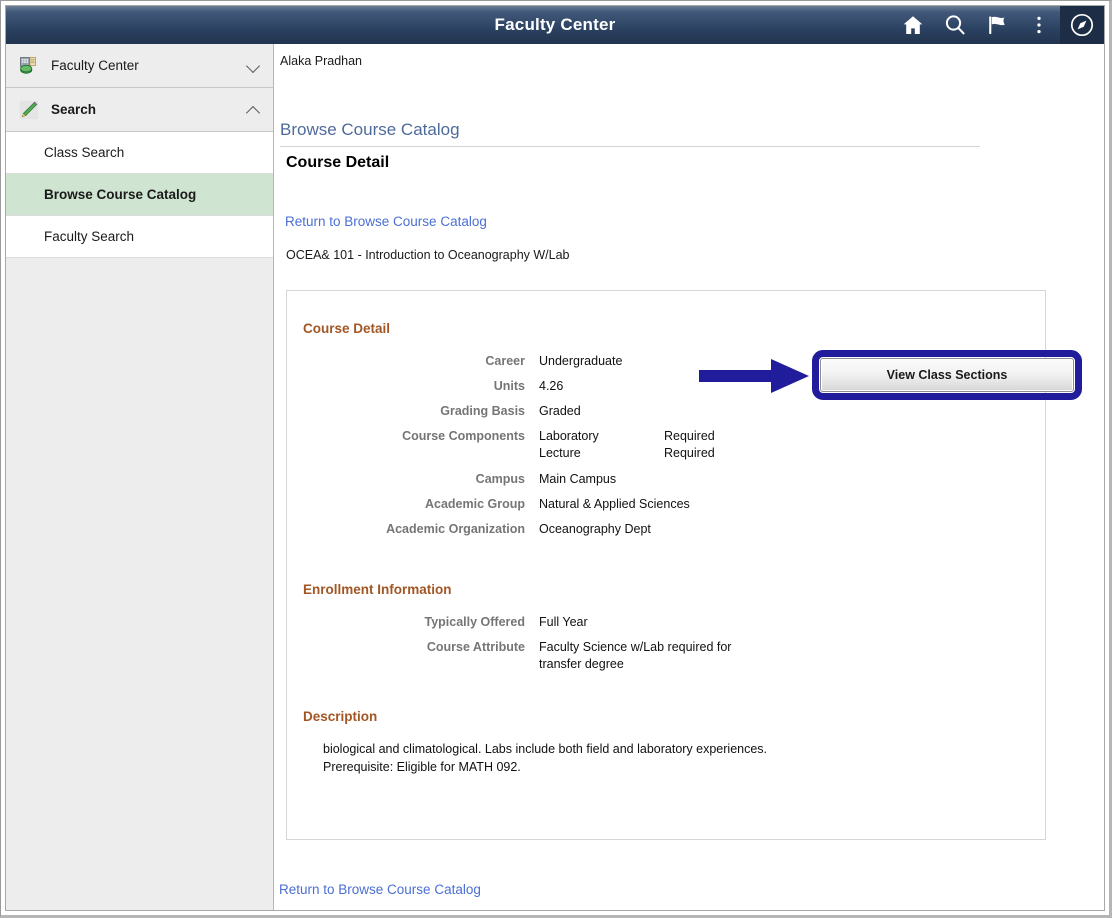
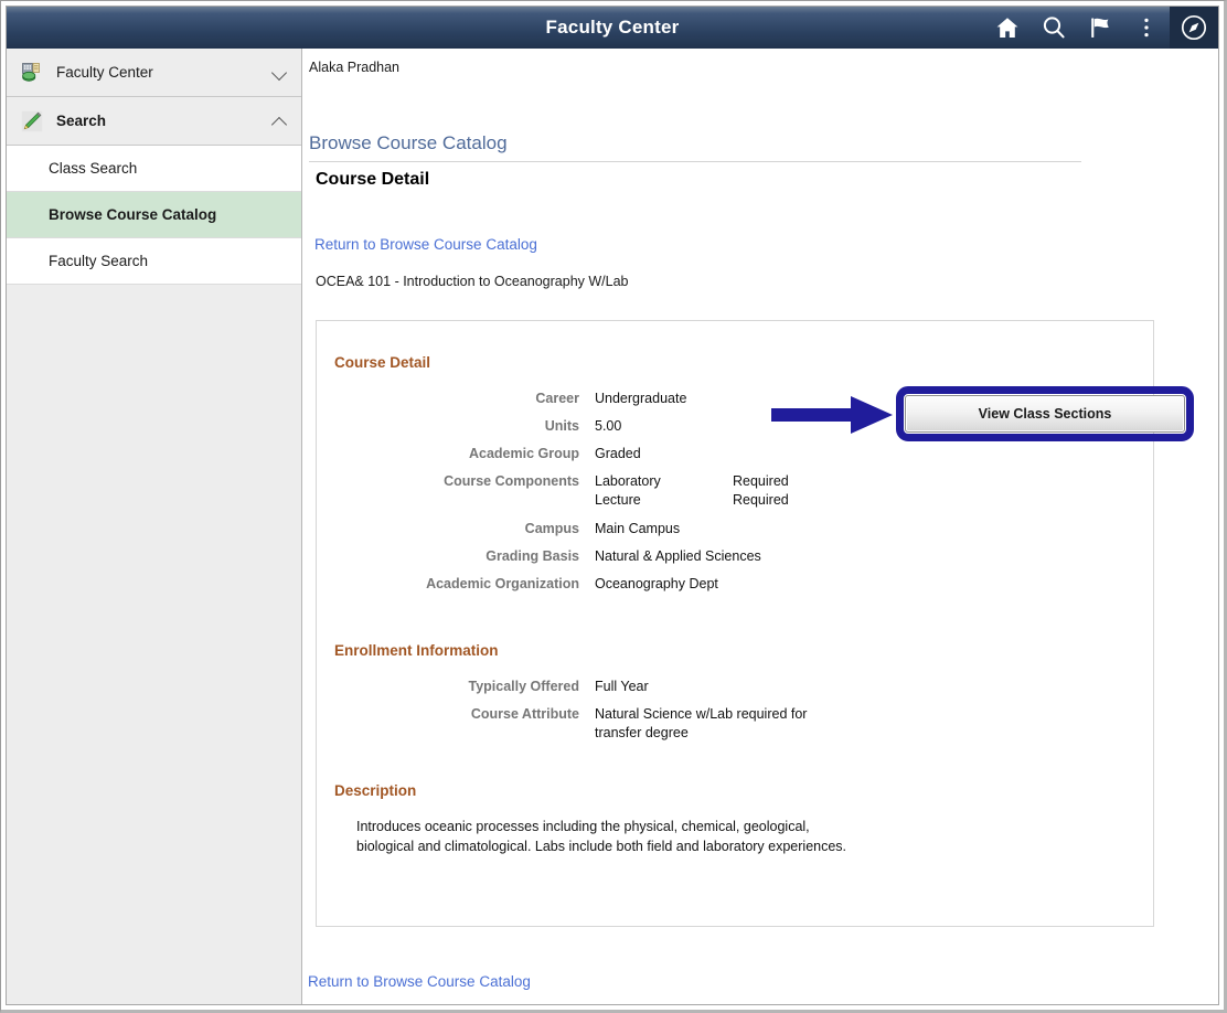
  Faculty Center
  Faculty Center
  Search
  Class Search
  Browse Course Catalog
  Faculty Search
  Alaka Pradhan
  Browse Course Catalog
  Course Detail
  Return to Browse Course Catalog
  OCEA& 101 - Introduction to Oceanography W/Lab
  Course Detail
  View Class Sections
  Career
  Undergraduate
  Units
- 4.26
+ 5.00
- Grading Basis
+ Academic Group
  Graded
  Course Components
  Laboratory
  Lecture
  Required
  Required
  Campus
  Main Campus
- Academic Group
+ Grading Basis
  Natural & Applied Sciences
  Academic Organization
  Oceanography Dept
  Enrollment Information
  Typically Offered
  Full Year
  Course Attribute
- Faculty Science w/Lab required for
+ Natural Science w/Lab required for
  transfer degree
  Description
+ Introduces oceanic processes including the physical, chemical, geological,
  biological and climatological. Labs include both field and laboratory experiences.
- Prerequisite: Eligible for MATH 092.
  Return to Browse Course Catalog
